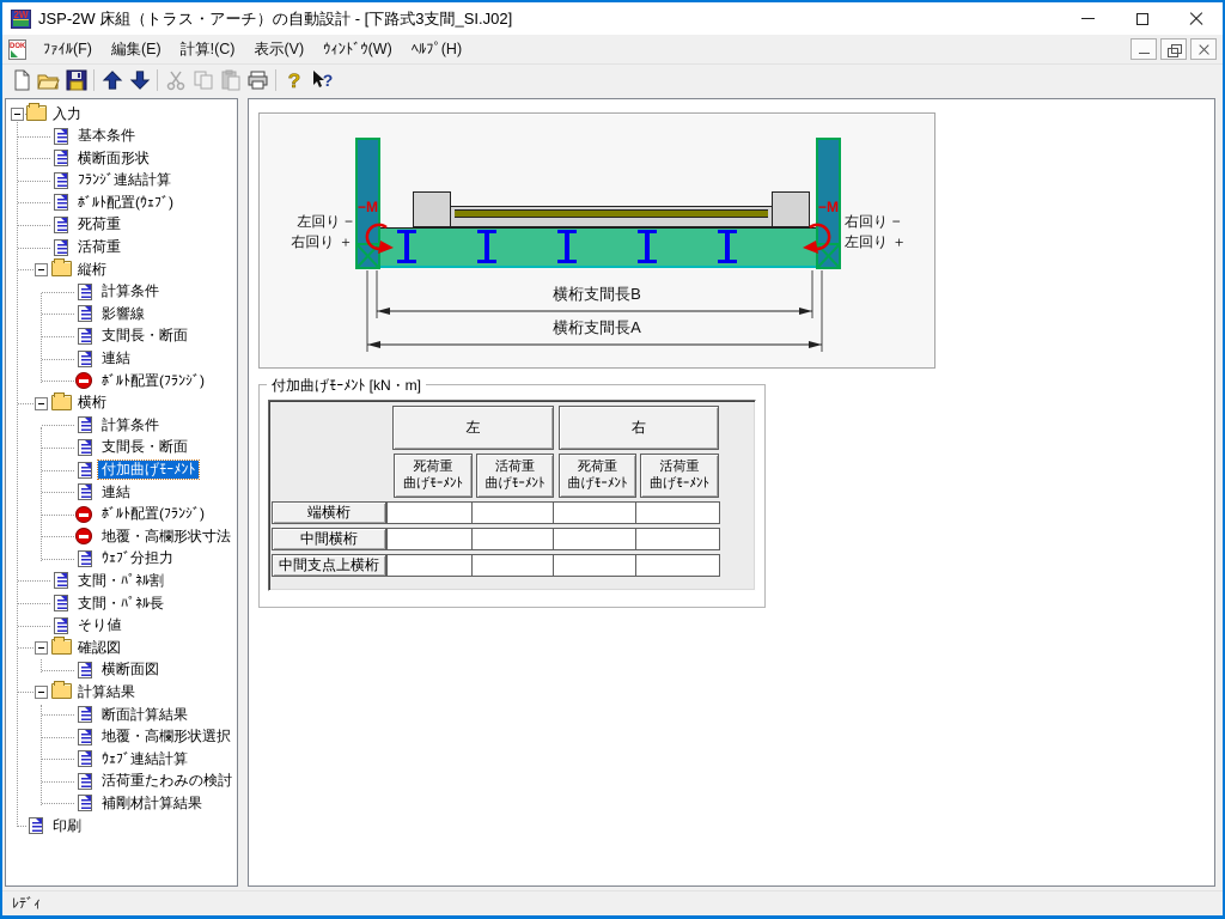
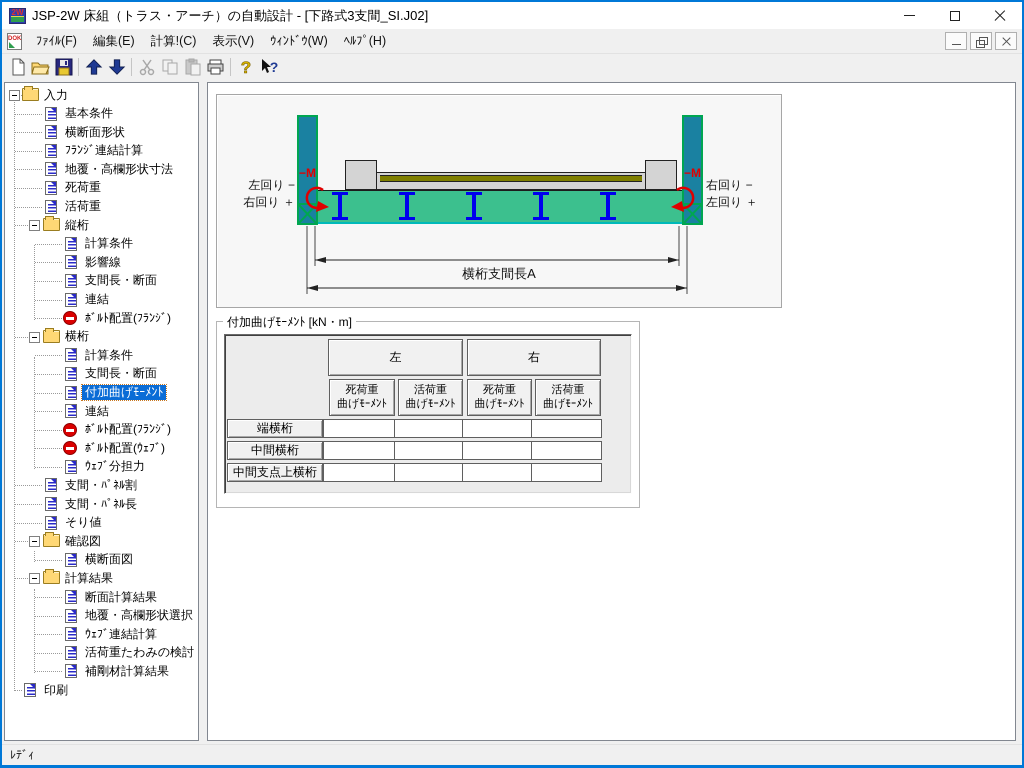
  2W
  JSP-2W 床組（トラス・アーチ）の自動設計 - [下路式3支間_SI.J02]
  ﾌｧｲﾙ(F)
  編集(E)
  計算!(C)
  表示(V)
  ｳｨﾝﾄﾞｳ(W)
  ﾍﾙﾌﾟ(H)
  ?
  ?
  入力
  基本条件
  横断面形状
  ﾌﾗﾝｼﾞ連結計算
- ﾎﾞﾙﾄ配置(ｳｪﾌﾞ)
+ 地覆・高欄形状寸法
  死荷重
  活荷重
  縦桁
  計算条件
  影響線
  支間長・断面
  連結
  ﾎﾞﾙﾄ配置(ﾌﾗﾝｼﾞ)
  横桁
  計算条件
  支間長・断面
  付加曲げﾓｰﾒﾝﾄ
  連結
  ﾎﾞﾙﾄ配置(ﾌﾗﾝｼﾞ)
- 地覆・高欄形状寸法
+ ﾎﾞﾙﾄ配置(ｳｪﾌﾞ)
  ｳｪﾌﾞ分担力
  支間・ﾊﾟﾈﾙ割
  支間・ﾊﾟﾈﾙ長
  そり値
  確認図
  横断面図
  計算結果
  断面計算結果
  地覆・高欄形状選択
  ｳｪﾌﾞ連結計算
  活荷重たわみの検討
  補剛材計算結果
  印刷
  −M
  −M
  左回り −
  右回り ＋
  右回り −
  左回り ＋
- 横桁支間長B
  横桁支間長A
  付加曲げﾓｰﾒﾝﾄ [kN・m]
  左
  右
  死荷重
  曲げﾓｰﾒﾝﾄ
  活荷重
  曲げﾓｰﾒﾝﾄ
  死荷重
  曲げﾓｰﾒﾝﾄ
  活荷重
  曲げﾓｰﾒﾝﾄ
  端横桁
  中間横桁
  中間支点上横桁
  ﾚﾃﾞｨ
